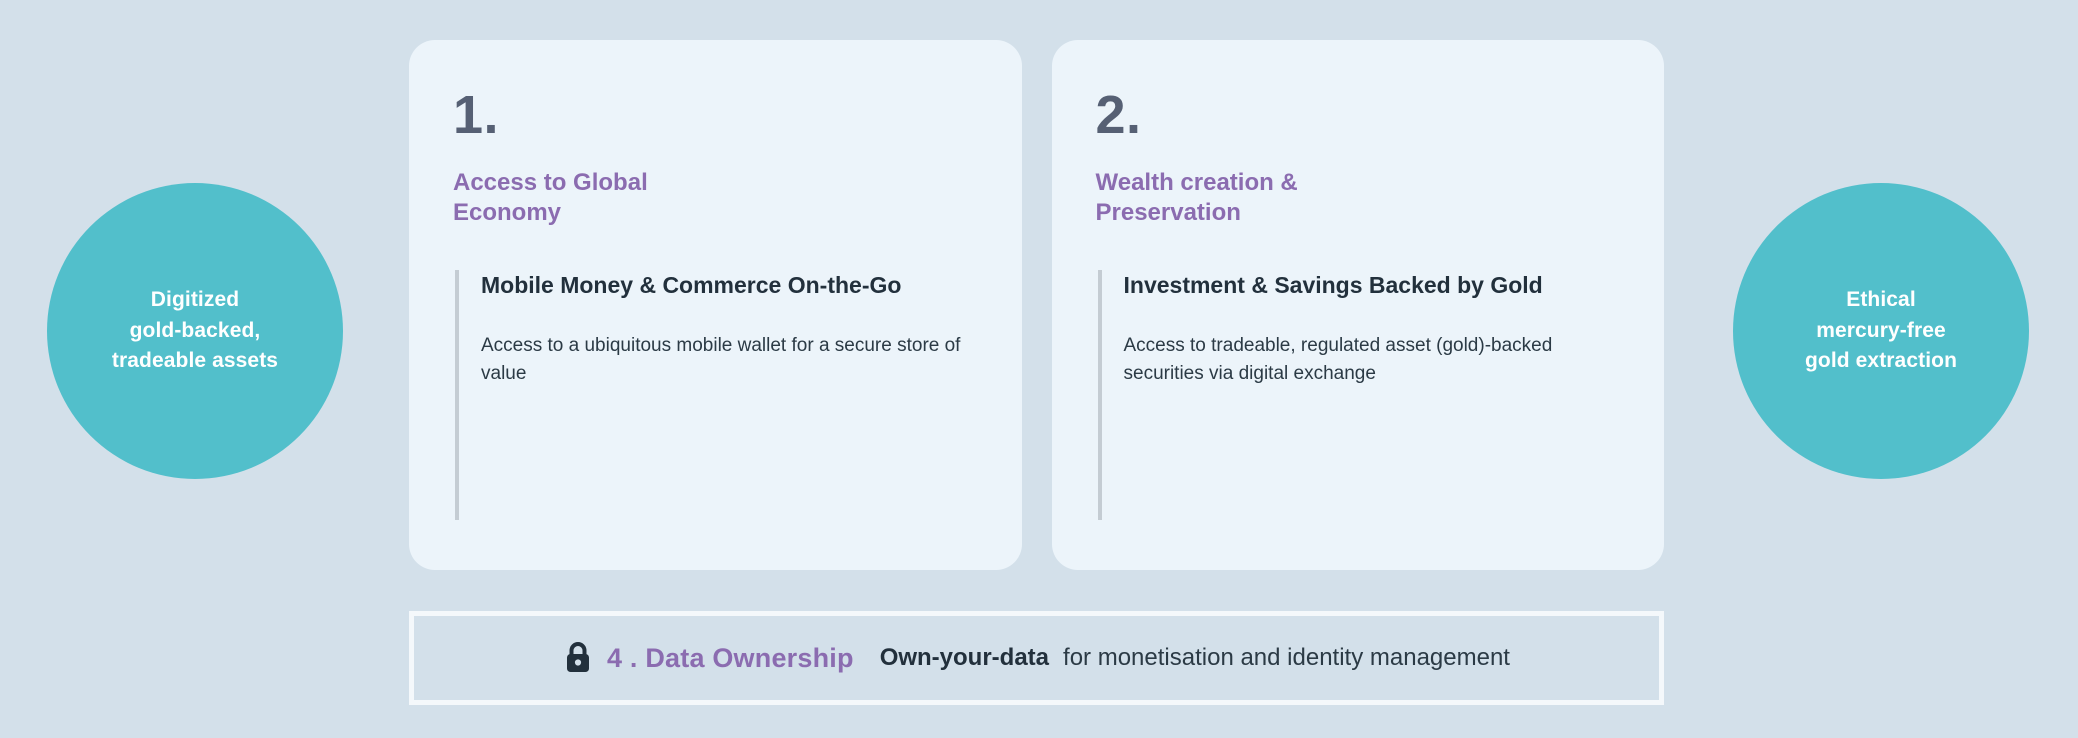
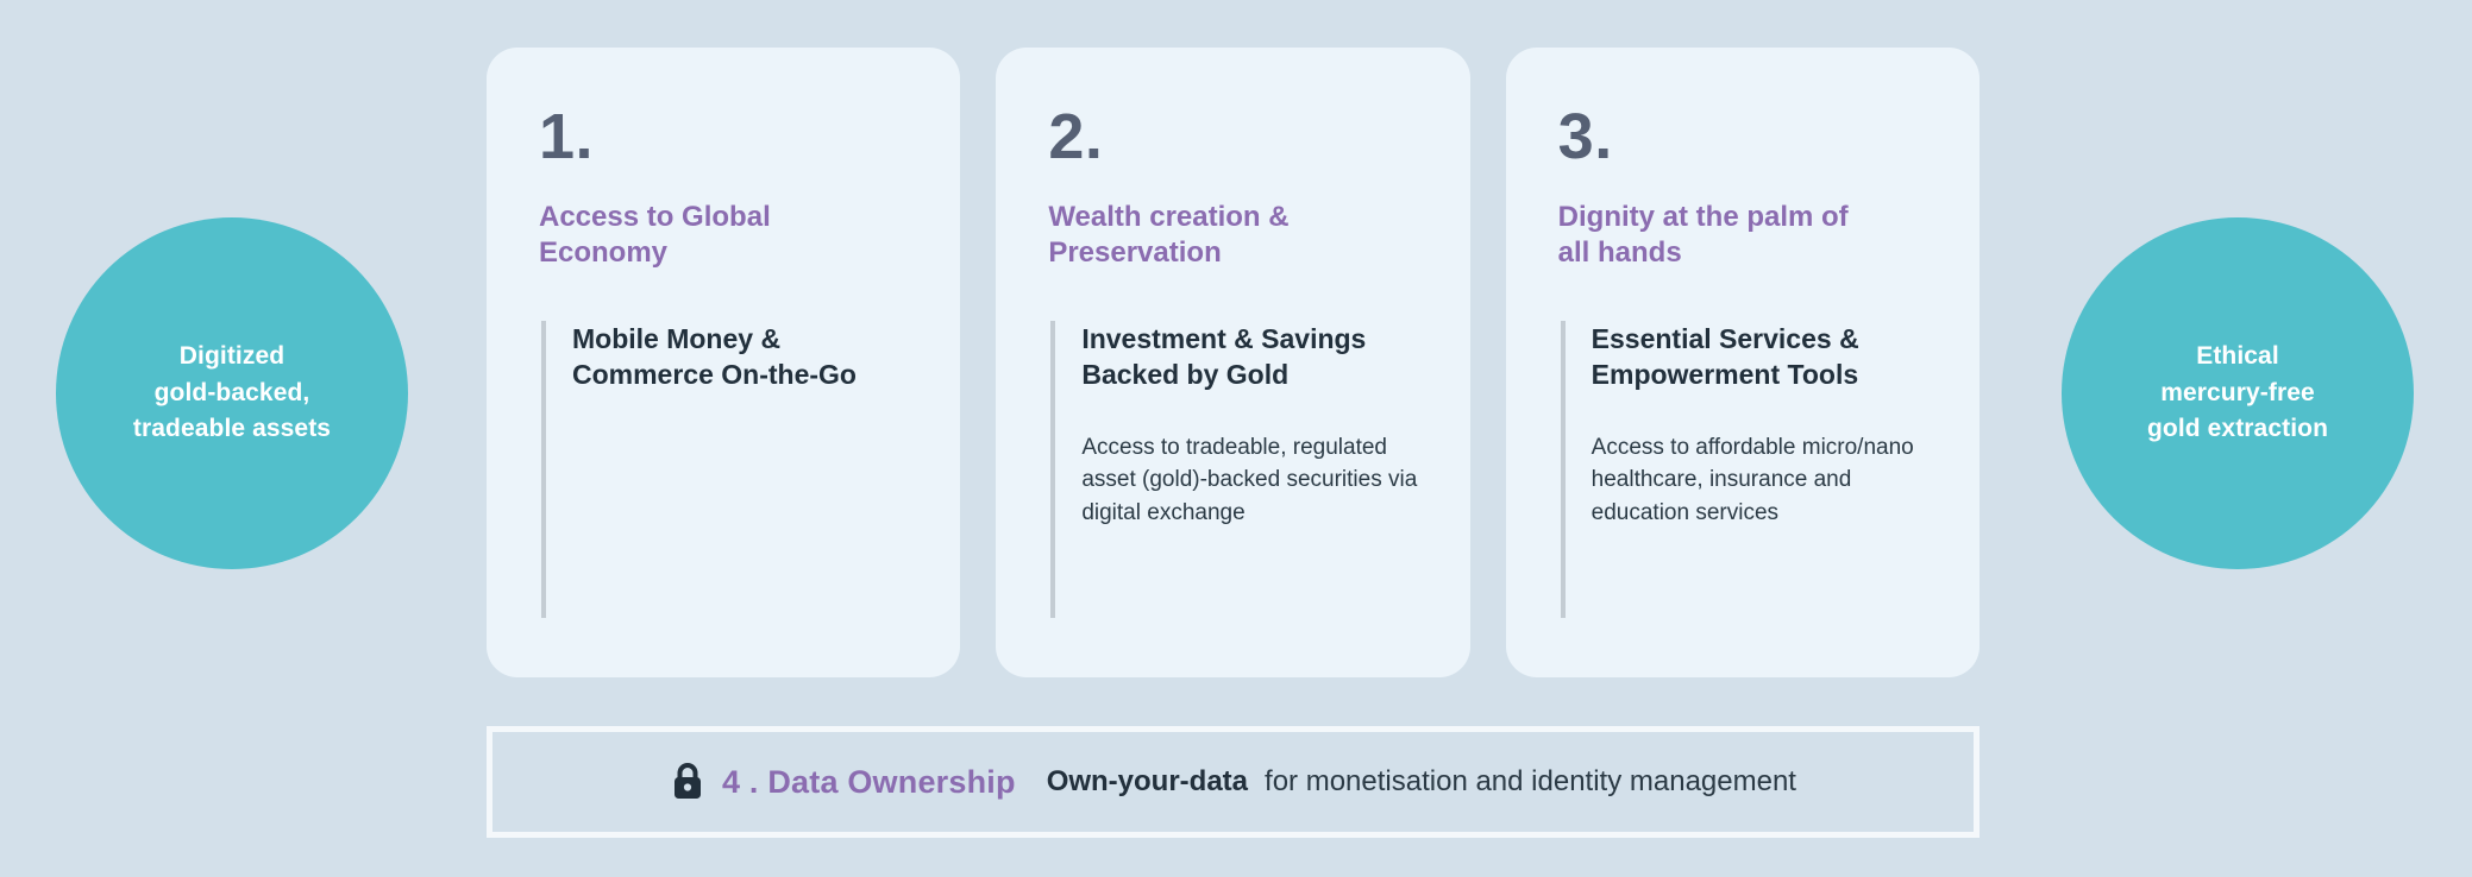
  Digitized
  gold-backed,
  tradeable assets
  1.
  Access to Global Economy
  Mobile Money & Commerce On-the-Go
- Access to a ubiquitous mobile wallet for a secure store of value
  2.
  Wealth creation & Preservation
  Investment & Savings Backed by Gold
  Access to tradeable, regulated asset (gold)-backed securities via digital exchange
+ 3.
+ Dignity at the palm of all hands
+ Essential Services & Empowerment Tools
+ Access to affordable micro/nano healthcare, insurance and education services
  Ethical
  mercury-free
  gold extraction
  4 . Data Ownership
  Own-your-data
  for monetisation and identity management
